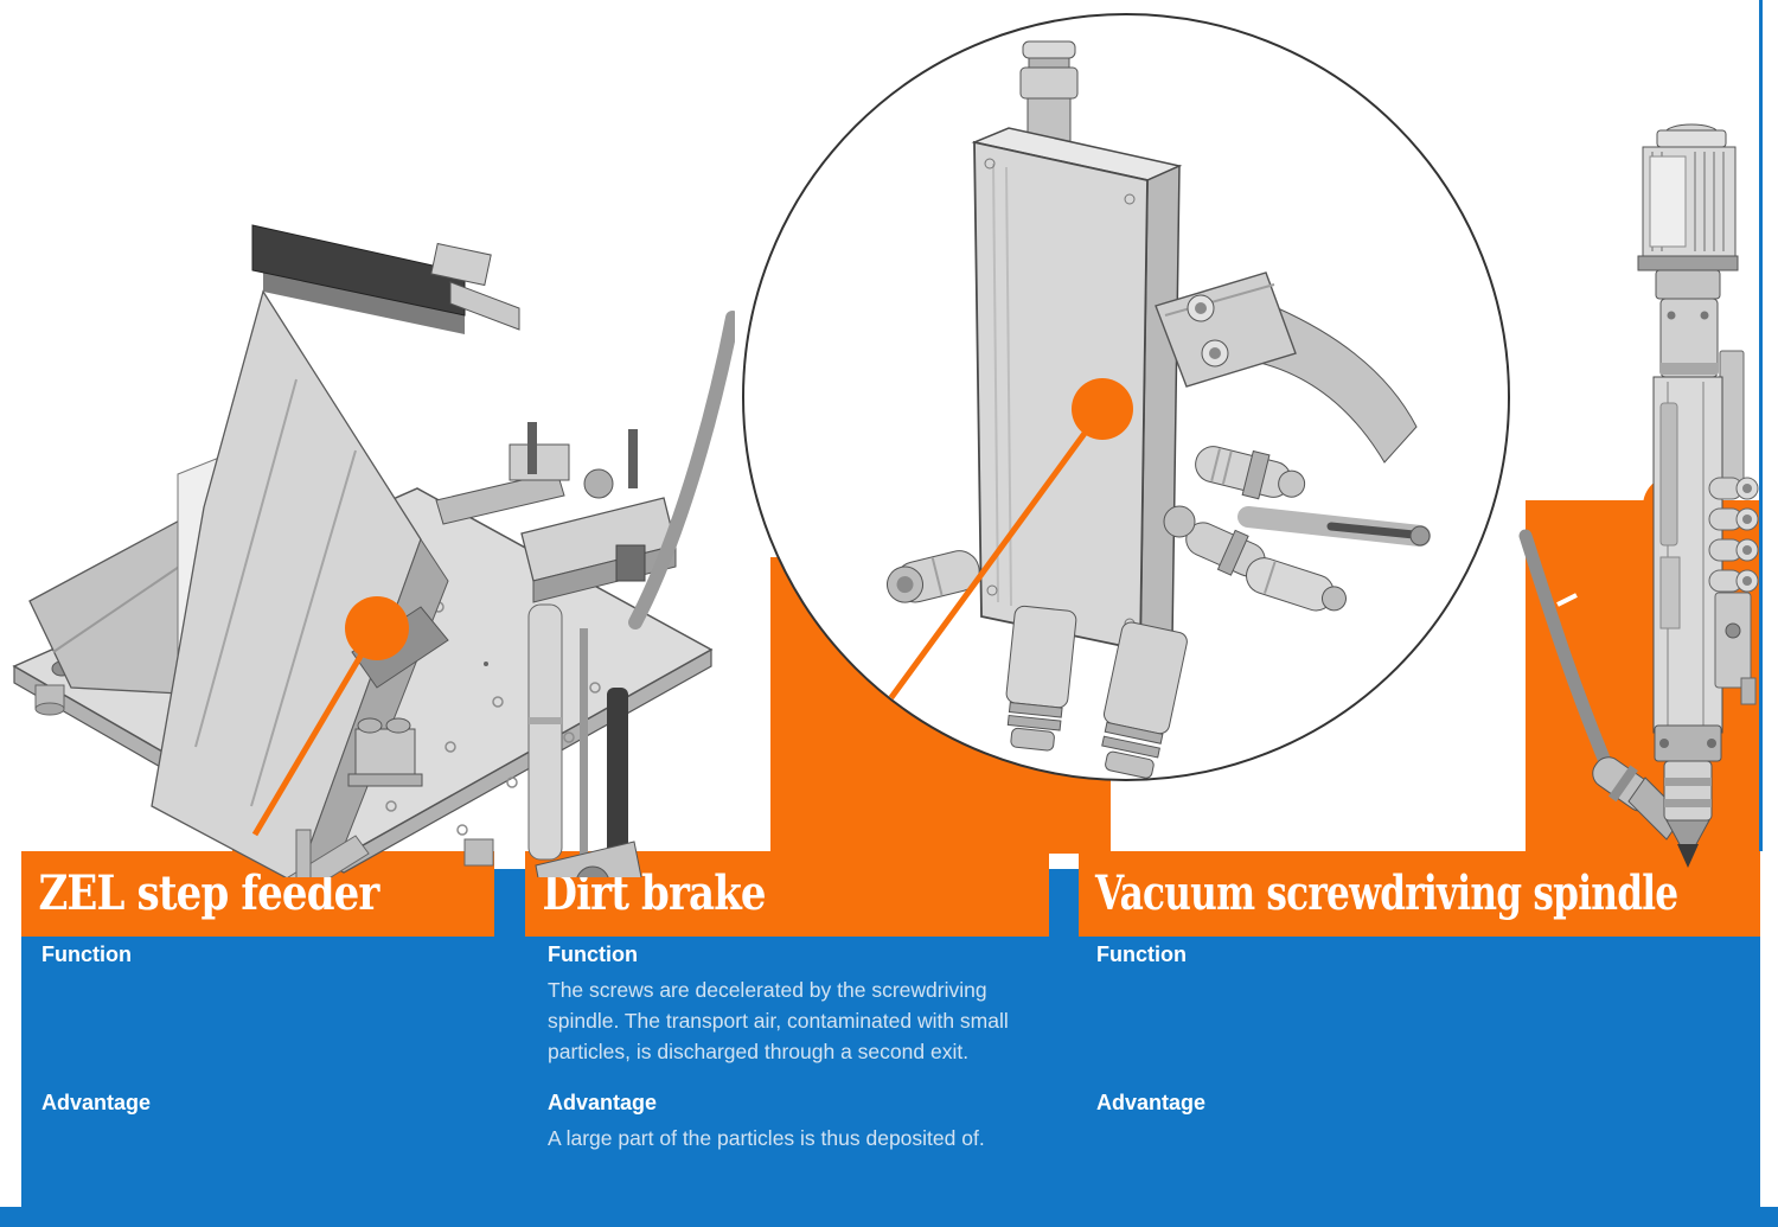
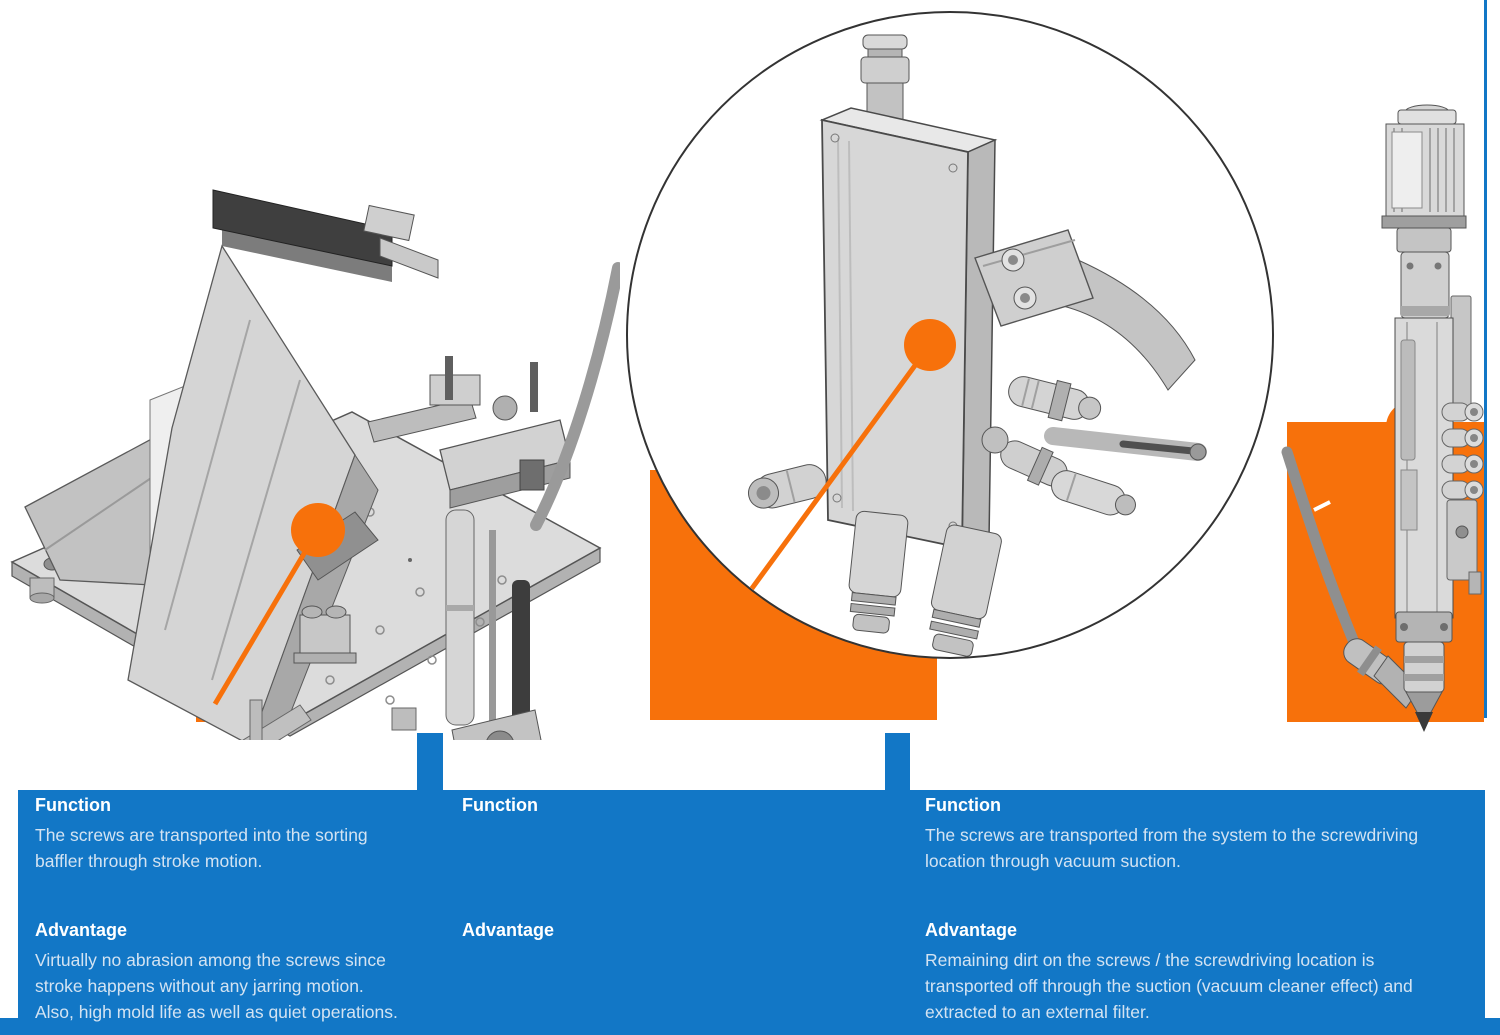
- ZEL step feeder
- Dirt brake
- Vacuum screwdriving spindle
  Function
+ The screws are transported into the sorting
+ baffler through stroke motion.
  Advantage
+ Virtually no abrasion among the screws since
+ stroke happens without any jarring motion.
+ Also, high mold life as well as quiet operations.
  Function
- The screws are decelerated by the screwdriving
- spindle. The transport air, contaminated with small
- particles, is discharged through a second exit.
  Advantage
- A large part of the particles is thus deposited of.
  Function
+ The screws are transported from the system to the screwdriving
+ location through vacuum suction.
  Advantage
+ Remaining dirt on the screws / the screwdriving location is
+ transported off through the suction (vacuum cleaner effect) and
+ extracted to an external filter.
